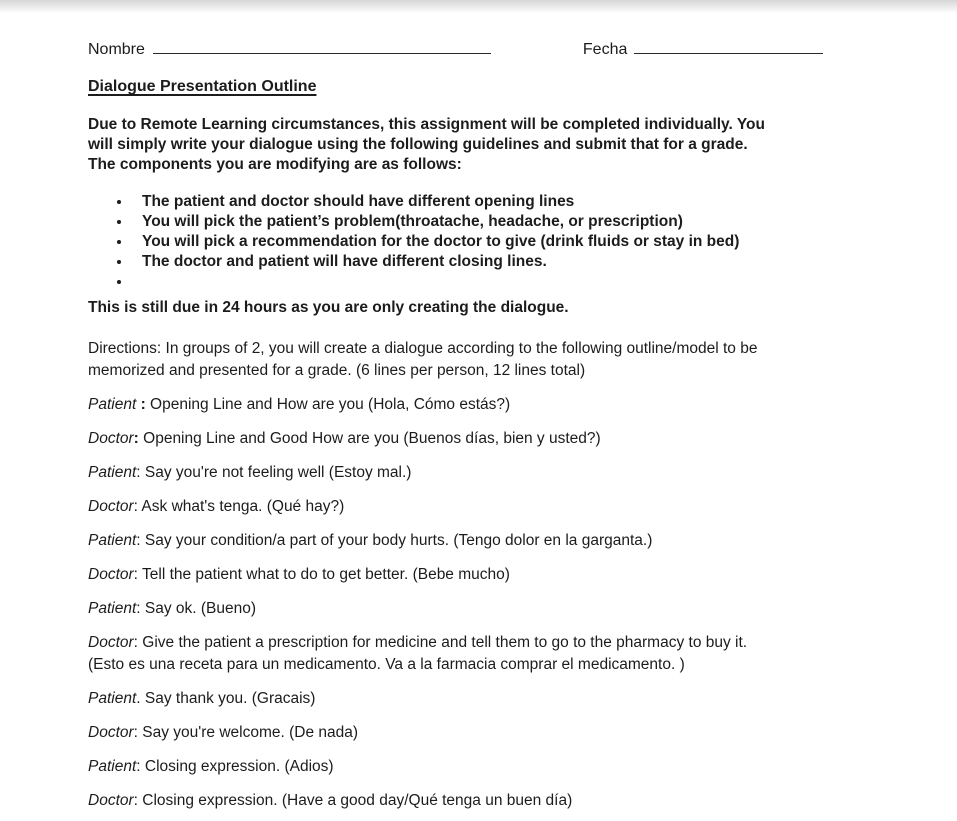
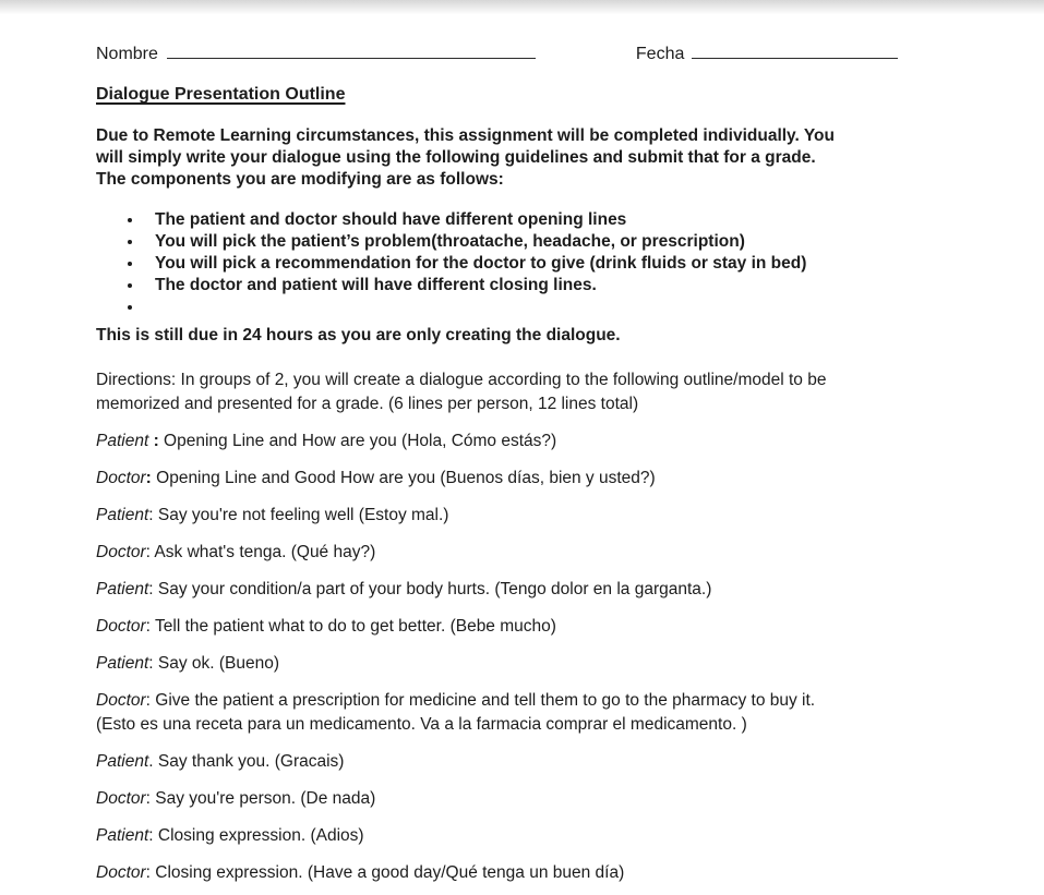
  Nombre
  Fecha
  Dialogue Presentation Outline
  Due to Remote Learning circumstances, this assignment will be completed individually. You
  will simply write your dialogue using the following guidelines and submit that for a grade.
  The components you are modifying are as follows:
  The patient and doctor should have different opening lines
  You will pick the patient’s problem(throatache, headache, or prescription)
  You will pick a recommendation for the doctor to give (drink fluids or stay in bed)
  The doctor and patient will have different closing lines.
  This is still due in 24 hours as you are only creating the dialogue.
  Directions: In groups of 2, you will create a dialogue according to the following outline/model to be
  memorized and presented for a grade. (6 lines per person, 12 lines total)
  Patient : Opening Line and How are you (Hola, Cómo estás?)
  Doctor: Opening Line and Good How are you (Buenos días, bien y usted?)
  Patient: Say you're not feeling well (Estoy mal.)
  Doctor: Ask what's tenga. (Qué hay?)
  Patient: Say your condition/a part of your body hurts. (Tengo dolor en la garganta.)
  Doctor: Tell the patient what to do to get better. (Bebe mucho)
  Patient: Say ok. (Bueno)
  Doctor: Give the patient a prescription for medicine and tell them to go to the pharmacy to buy it.
  (Esto es una receta para un medicamento. Va a la farmacia comprar el medicamento. )
  Patient. Say thank you. (Gracais)
- Doctor: Say you're welcome. (De nada)
+ Doctor: Say you're person. (De nada)
  Patient: Closing expression. (Adios)
  Doctor: Closing expression. (Have a good day/Qué tenga un buen día)
